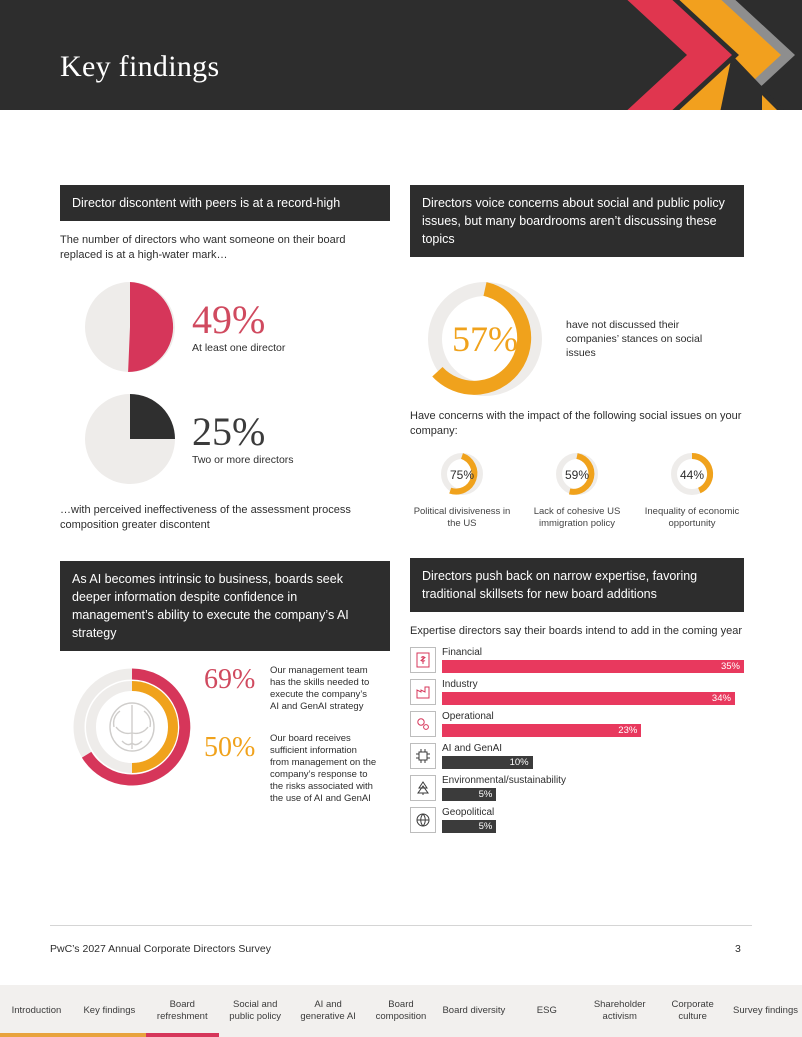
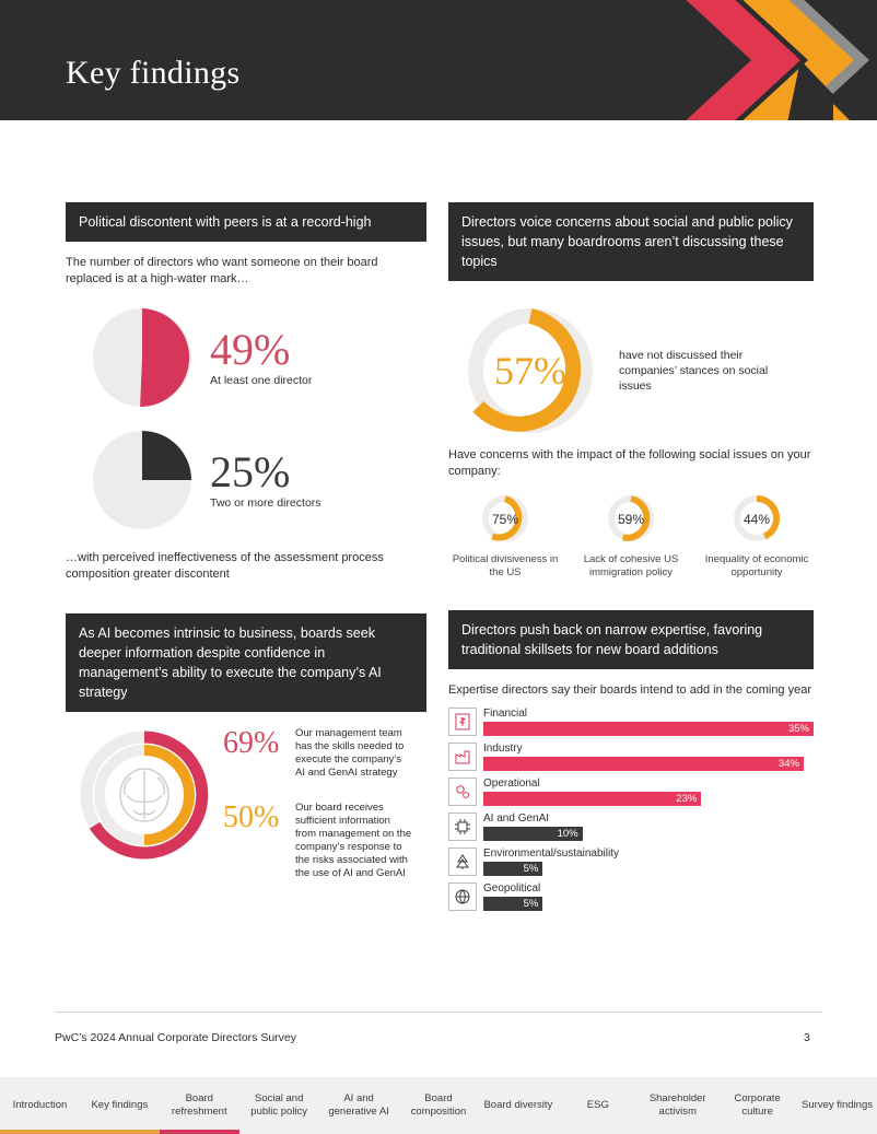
  Key findings
- Director discontent with peers is at a record-high
+ Political discontent with peers is at a record-high
  The number of directors who want someone on their board replaced is at a high-water mark…
  49%
  At least one director
  25%
  Two or more directors
  …with perceived ineffectiveness of the assessment process composition greater discontent
  As AI becomes intrinsic to business, boards seek deeper information despite confidence in management’s ability to execute the company’s AI strategy
  69%
  Our management team has the skills needed to execute the company’s AI and GenAI strategy
  50%
  Our board receives sufficient information from management on the company’s response to the risks associated with the use of AI and GenAI
  Directors voice concerns about social and public policy issues, but many boardrooms aren’t discussing these topics
  57%
  have not discussed their companies’ stances on social issues
  Have concerns with the impact of the following social issues on your company:
  75%
  Political divisiveness in the US
  59%
  Lack of cohesive US immigration policy
  44%
  Inequality of economic opportunity
  Directors push back on narrow expertise, favoring traditional skillsets for new board additions
  Expertise directors say their boards intend to add in the coming year
  Financial
  35%
  Industry
  34%
  Operational
  23%
  AI and GenAI
  10%
  Environmental/sustainability
  5%
  Geopolitical
  5%
- PwC’s 2027 Annual Corporate Directors Survey
+ PwC’s 2024 Annual Corporate Directors Survey
  3
  Introduction
  Key findings
  Board refreshment
  Social and public policy
  AI and generative AI
  Board composition
  Board diversity
  ESG
  Shareholder activism
  Corporate culture
  Survey findings
